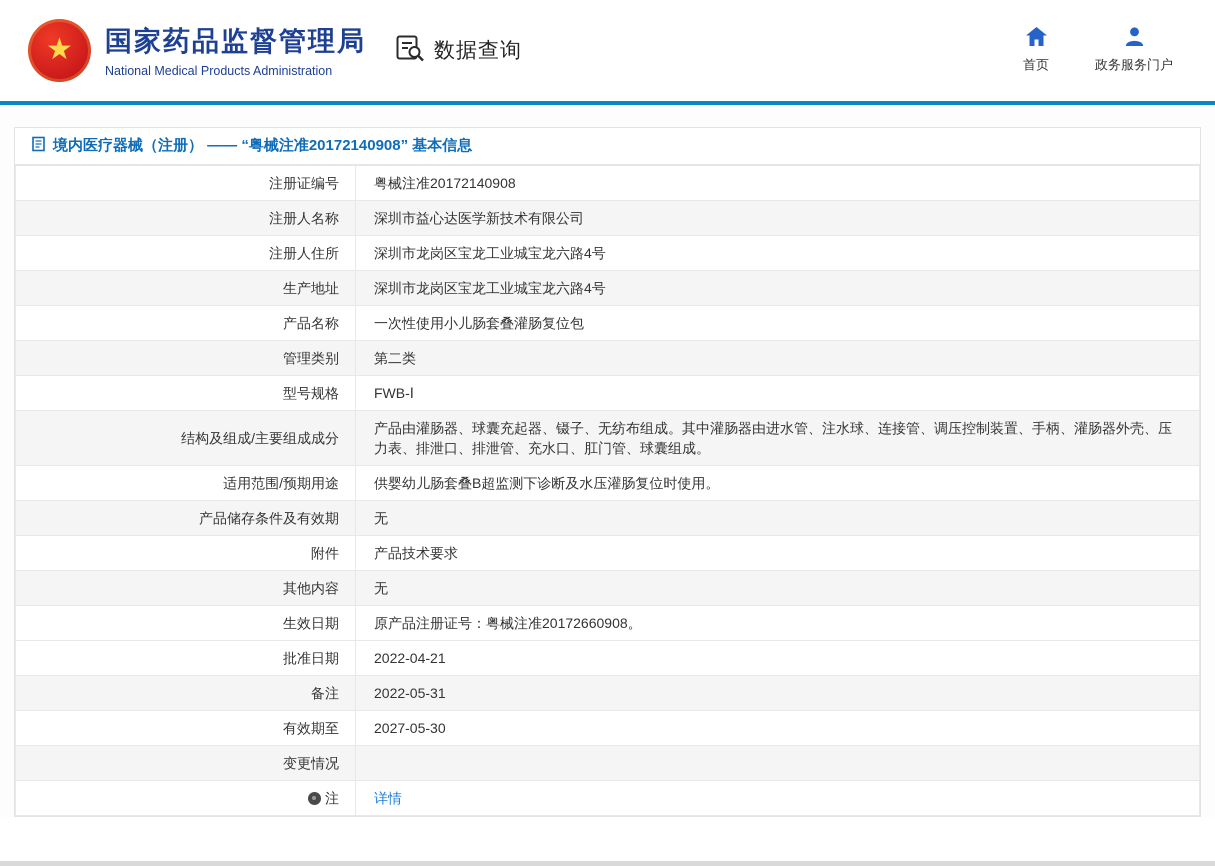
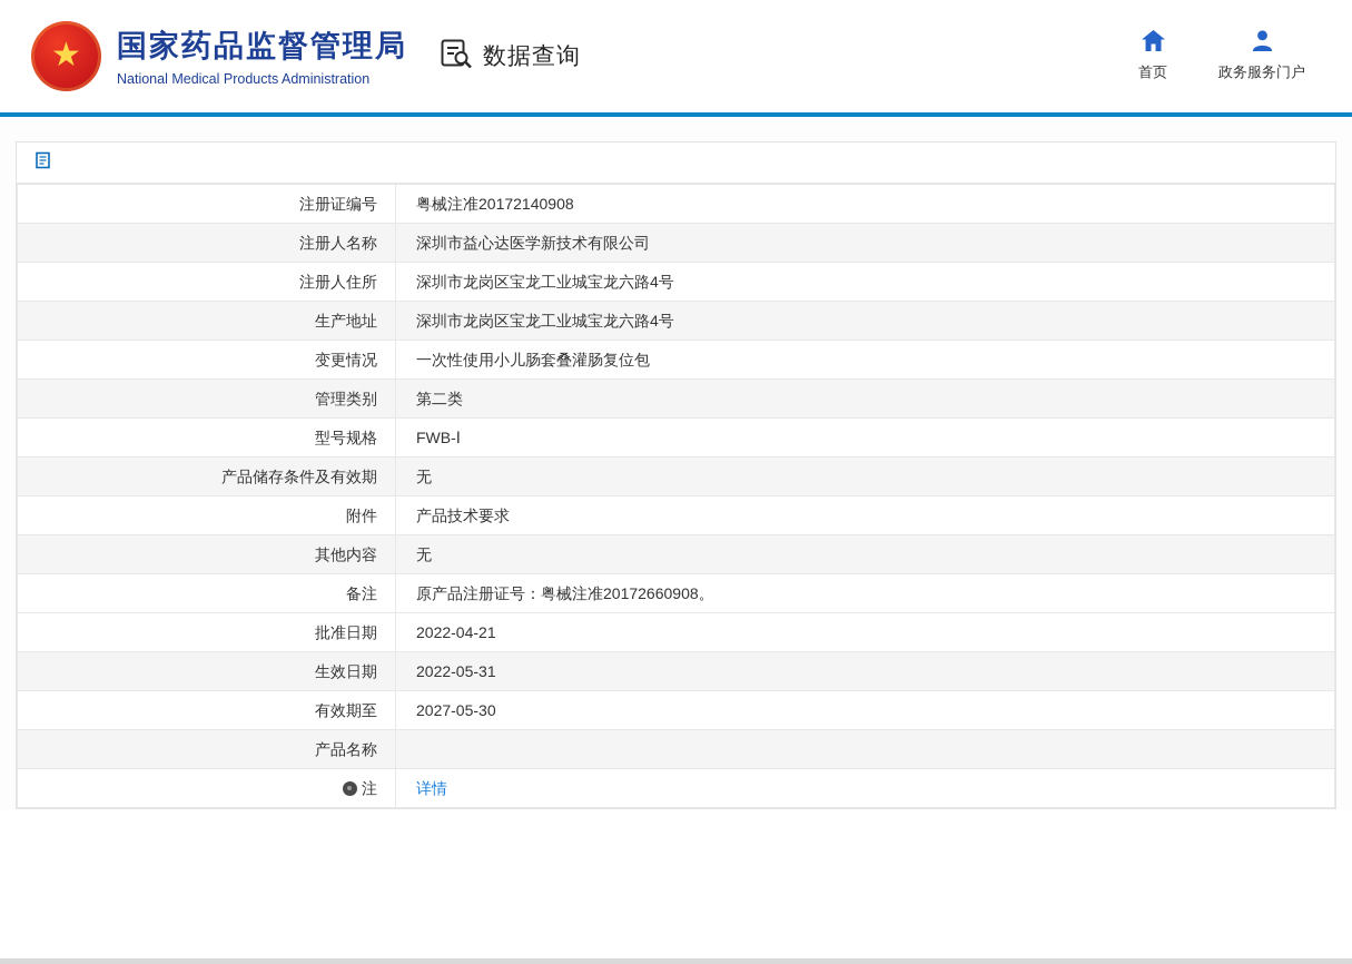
  ★
  国家药品监督管理局
  National Medical Products Administration
  数据查询
  首页
  政务服务门户
- 境内医疗器械（注册） —— “粤械注准20172140908” 基本信息
  注册证编号	粤械注准20172140908
  注册人名称	深圳市益心达医学新技术有限公司
  注册人住所	深圳市龙岗区宝龙工业城宝龙六路4号
  生产地址	深圳市龙岗区宝龙工业城宝龙六路4号
- 产品名称	一次性使用小儿肠套叠灌肠复位包
+ 变更情况	一次性使用小儿肠套叠灌肠复位包
  管理类别	第二类
  型号规格	FWB-Ⅰ
- 结构及组成/主要组成成分	产品由灌肠器、球囊充起器、镊子、无纺布组成。其中灌肠器由进水管、注水球、连接管、调压控制装置、手柄、灌肠器外壳、压力表、排泄口、排泄管、充水口、肛门管、球囊组成。
- 适用范围/预期用途	供婴幼儿肠套叠B超监测下诊断及水压灌肠复位时使用。
  产品储存条件及有效期	无
  附件	产品技术要求
  其他内容	无
- 生效日期	原产品注册证号：粤械注准20172660908。
+ 备注	原产品注册证号：粤械注准20172660908。
  批准日期	2022-04-21
- 备注	2022-05-31
+ 生效日期	2022-05-31
  有效期至	2027-05-30
- 变更情况
+ 产品名称
  注	详情
